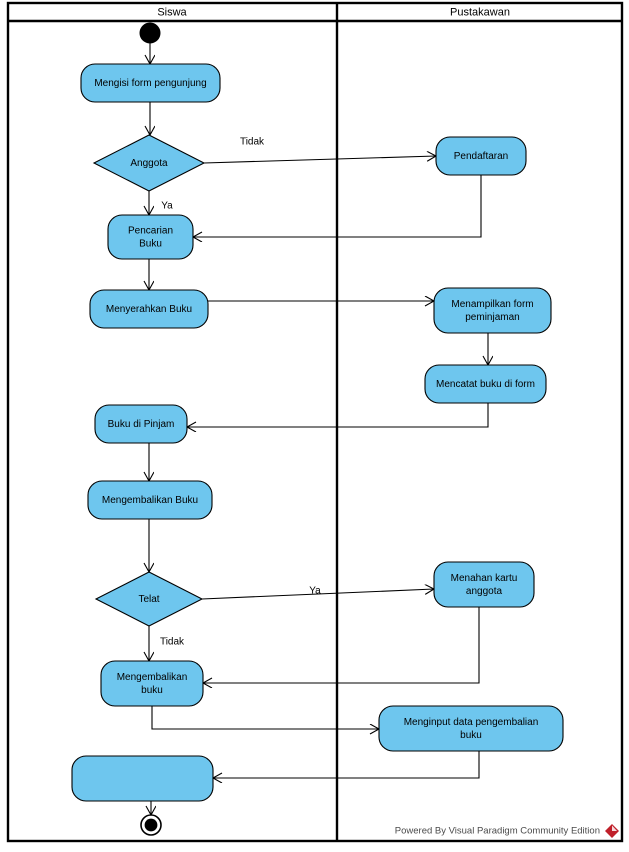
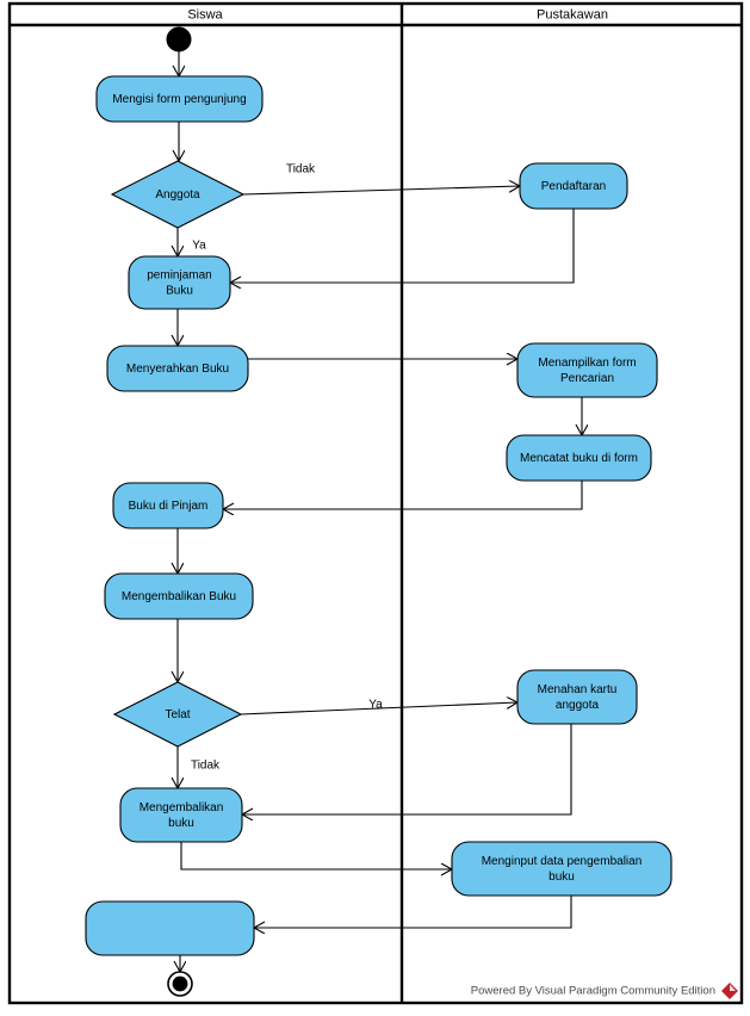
  Siswa
  Pustakawan
  Tidak
  Ya
  Ya
  Tidak
  Mengisi form pengunjung
  Anggota
- Pencarian Buku
+ peminjaman Buku
  Menyerahkan Buku
  Buku di Pinjam
  Mengembalikan Buku
  Telat
  Mengembalikan buku
  Pendaftaran
- Menampilkan form peminjaman
+ Menampilkan form Pencarian
  Mencatat buku di form
  Menahan kartu anggota
  Menginput data pengembalian buku
  Powered By Visual Paradigm Community Edition
